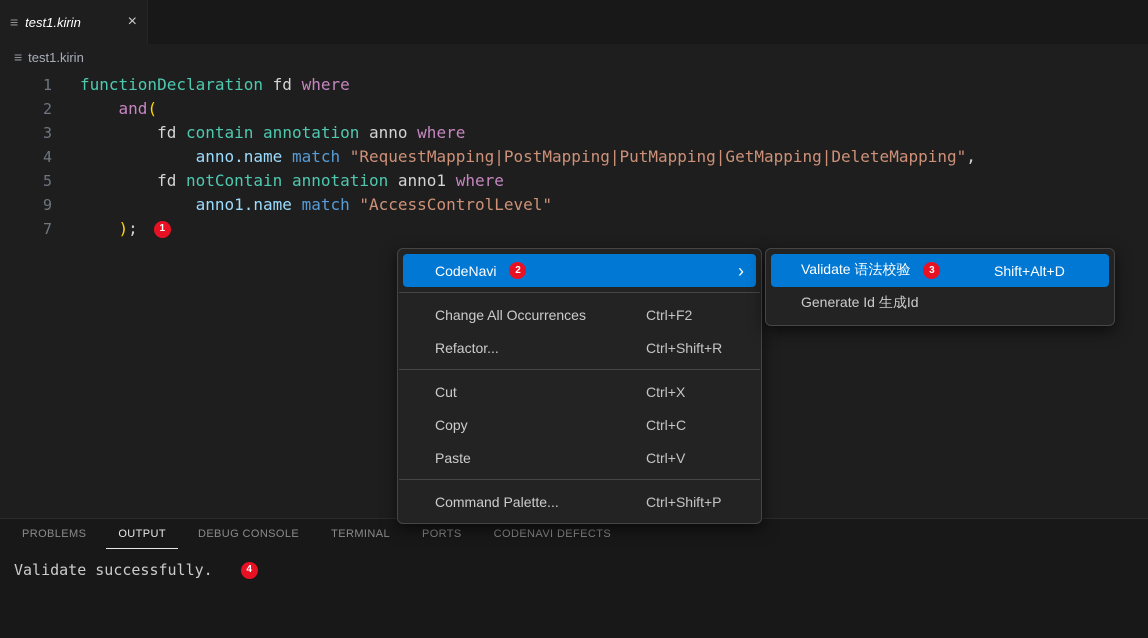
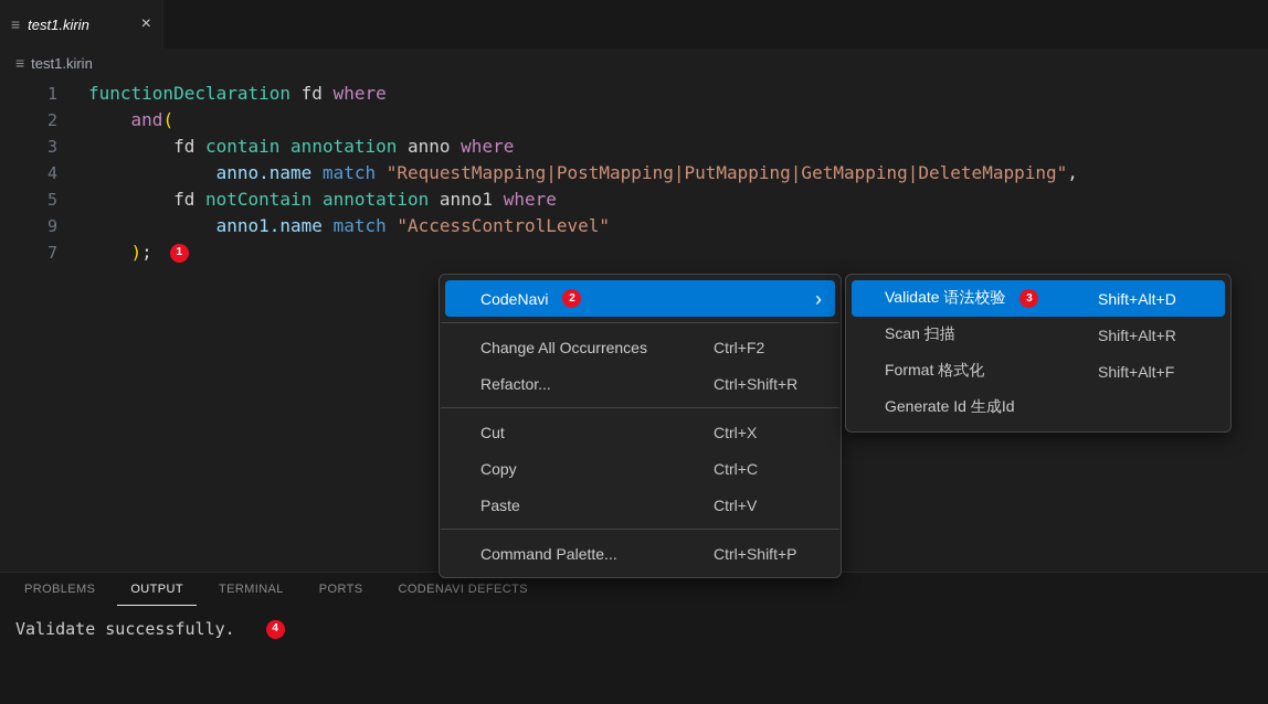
  ≡
  test1.kirin
  ×
  ≡
  test1.kirin
  1
  functionDeclaration fd where
  2
  and(
  3
  fd contain annotation anno where
  4
  anno.name match "RequestMapping|PostMapping|PutMapping|GetMapping|DeleteMapping",
  5
  fd notContain annotation anno1 where
  9
  anno1.name match "AccessControlLevel"
  7
  );
  1
  PROBLEMS
  OUTPUT
- DEBUG CONSOLE
  TERMINAL
  PORTS
  CODENAVI DEFECTS
  Validate successfully.
  4
  CodeNavi
  2
  ›
  Change All Occurrences
  Ctrl+F2
  Refactor...
  Ctrl+Shift+R
  Cut
  Ctrl+X
  Copy
  Ctrl+C
  Paste
  Ctrl+V
  Command Palette...
  Ctrl+Shift+P
  Validate 语法校验
  3
  Shift+Alt+D
+ Scan 扫描
+ Shift+Alt+R
+ Format 格式化
+ Shift+Alt+F
  Generate Id 生成Id
